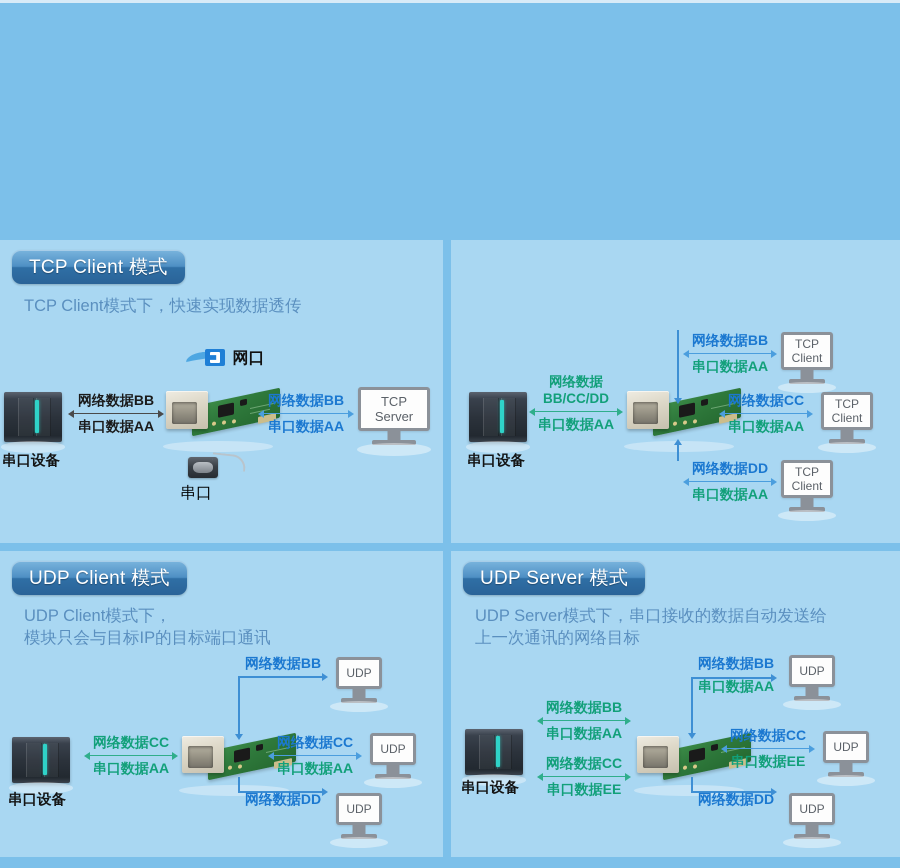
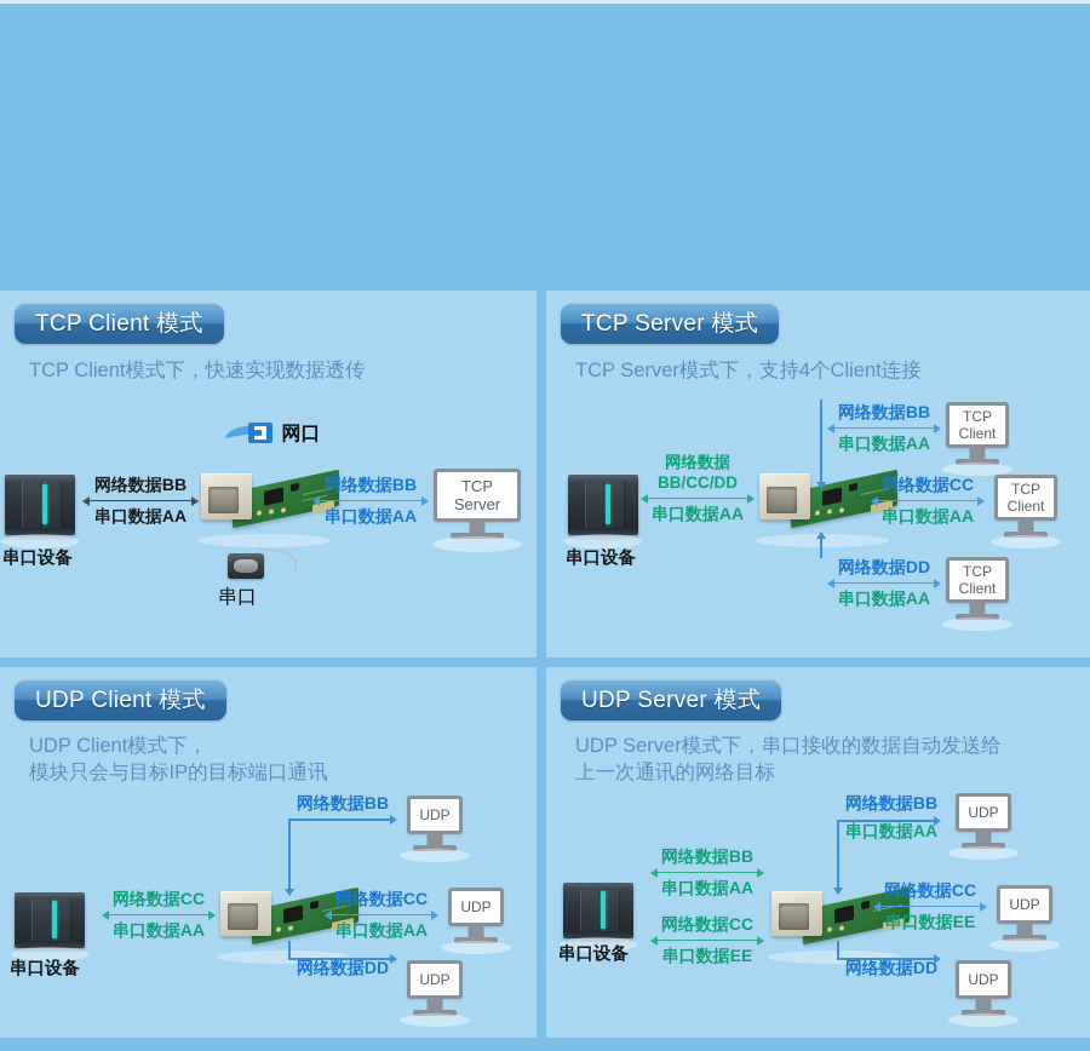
  TCP Client 模式
  TCP Client模式下，快速实现数据透传
  网口
  串口设备
  网络数据BB
  串口数据AA
  网络数据BB
  串口数据AA
  TCP
  Server
  串口
+ TCP Server 模式
+ TCP Server模式下，支持4个Client连接
  串口设备
  网络数据
  BB/CC/DD
  串口数据AA
  网络数据BB
  串口数据AA
  TCP
  Client
  网络数据CC
  串口数据AA
  TCP
  Client
  网络数据DD
  串口数据AA
  TCP
  Client
  UDP Client 模式
  UDP Client模式下，
  模块只会与目标IP的目标端口通讯
  串口设备
  网络数据CC
  串口数据AA
  网络数据BB
  UDP
  网络数据CC
  串口数据AA
  UDP
  网络数据DD
  UDP
  UDP Server 模式
  UDP Server模式下，串口接收的数据自动发送给
  上一次通讯的网络目标
  串口设备
  网络数据BB
  串口数据AA
  网络数据CC
  串口数据EE
  网络数据BB
  串口数据AA
  UDP
  网络数据CC
  串口数据EE
  UDP
  网络数据DD
  UDP
